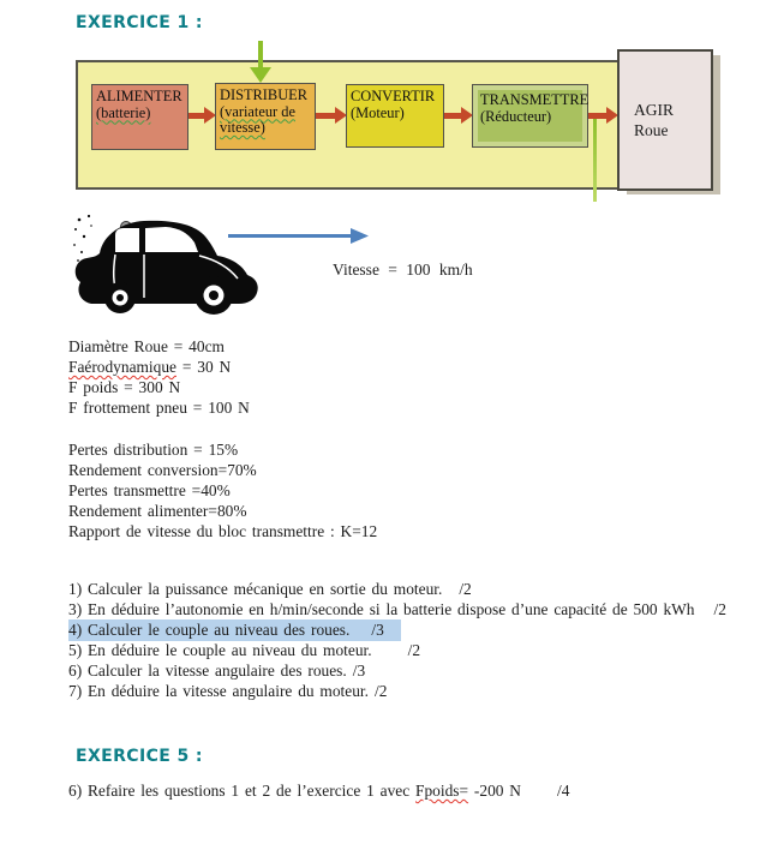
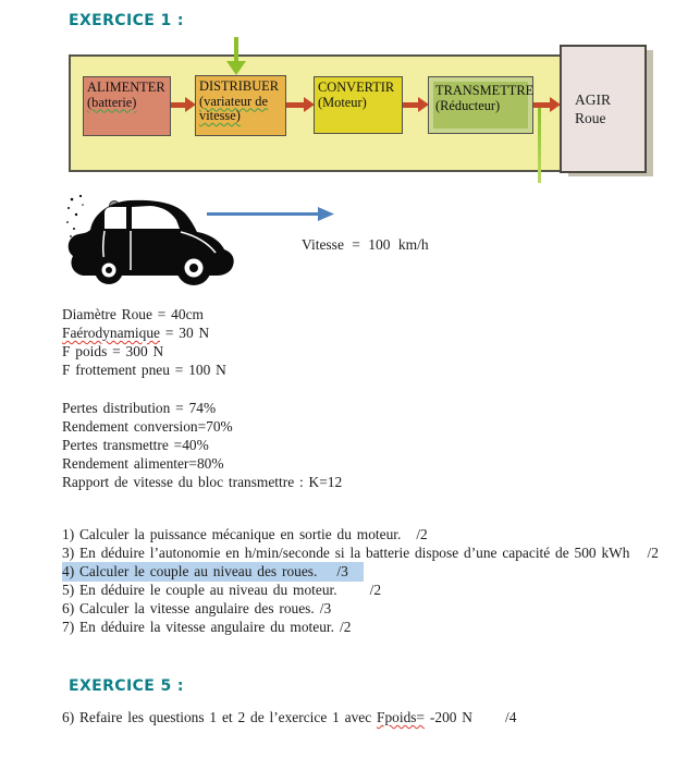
  EXERCICE 1 :
  ALIMENTER
  (batterie)
  DISTRIBUER
  (variateur de vitesse)
  CONVERTIR
  (Moteur)
  TRANSMETTRE
  (Réducteur)
  AGIR
  Roue
  Vitesse = 100 km/h
  Diamètre Roue = 40cm
  Faérodynamique = 30 N
  F poids = 300 N
  F frottement pneu = 100 N
- Pertes distribution = 15%
+ Pertes distribution = 74%
  Rendement conversion=70%
  Pertes transmettre =40%
  Rendement alimenter=80%
  Rapport de vitesse du bloc transmettre : K=12
  1) Calculer la puissance mécanique en sortie du moteur. /2
  3) En déduire l’autonomie en h/min/seconde si la batterie dispose d’une capacité de 500 kWh /2
  4) Calculer le couple au niveau des roues. /3
  5) En déduire le couple au niveau du moteur. /2
  6) Calculer la vitesse angulaire des roues. /3
  7) En déduire la vitesse angulaire du moteur. /2
  EXERCICE 5 :
  6) Refaire les questions 1 et 2 de l’exercice 1 avec Fpoids= -200 N /4
